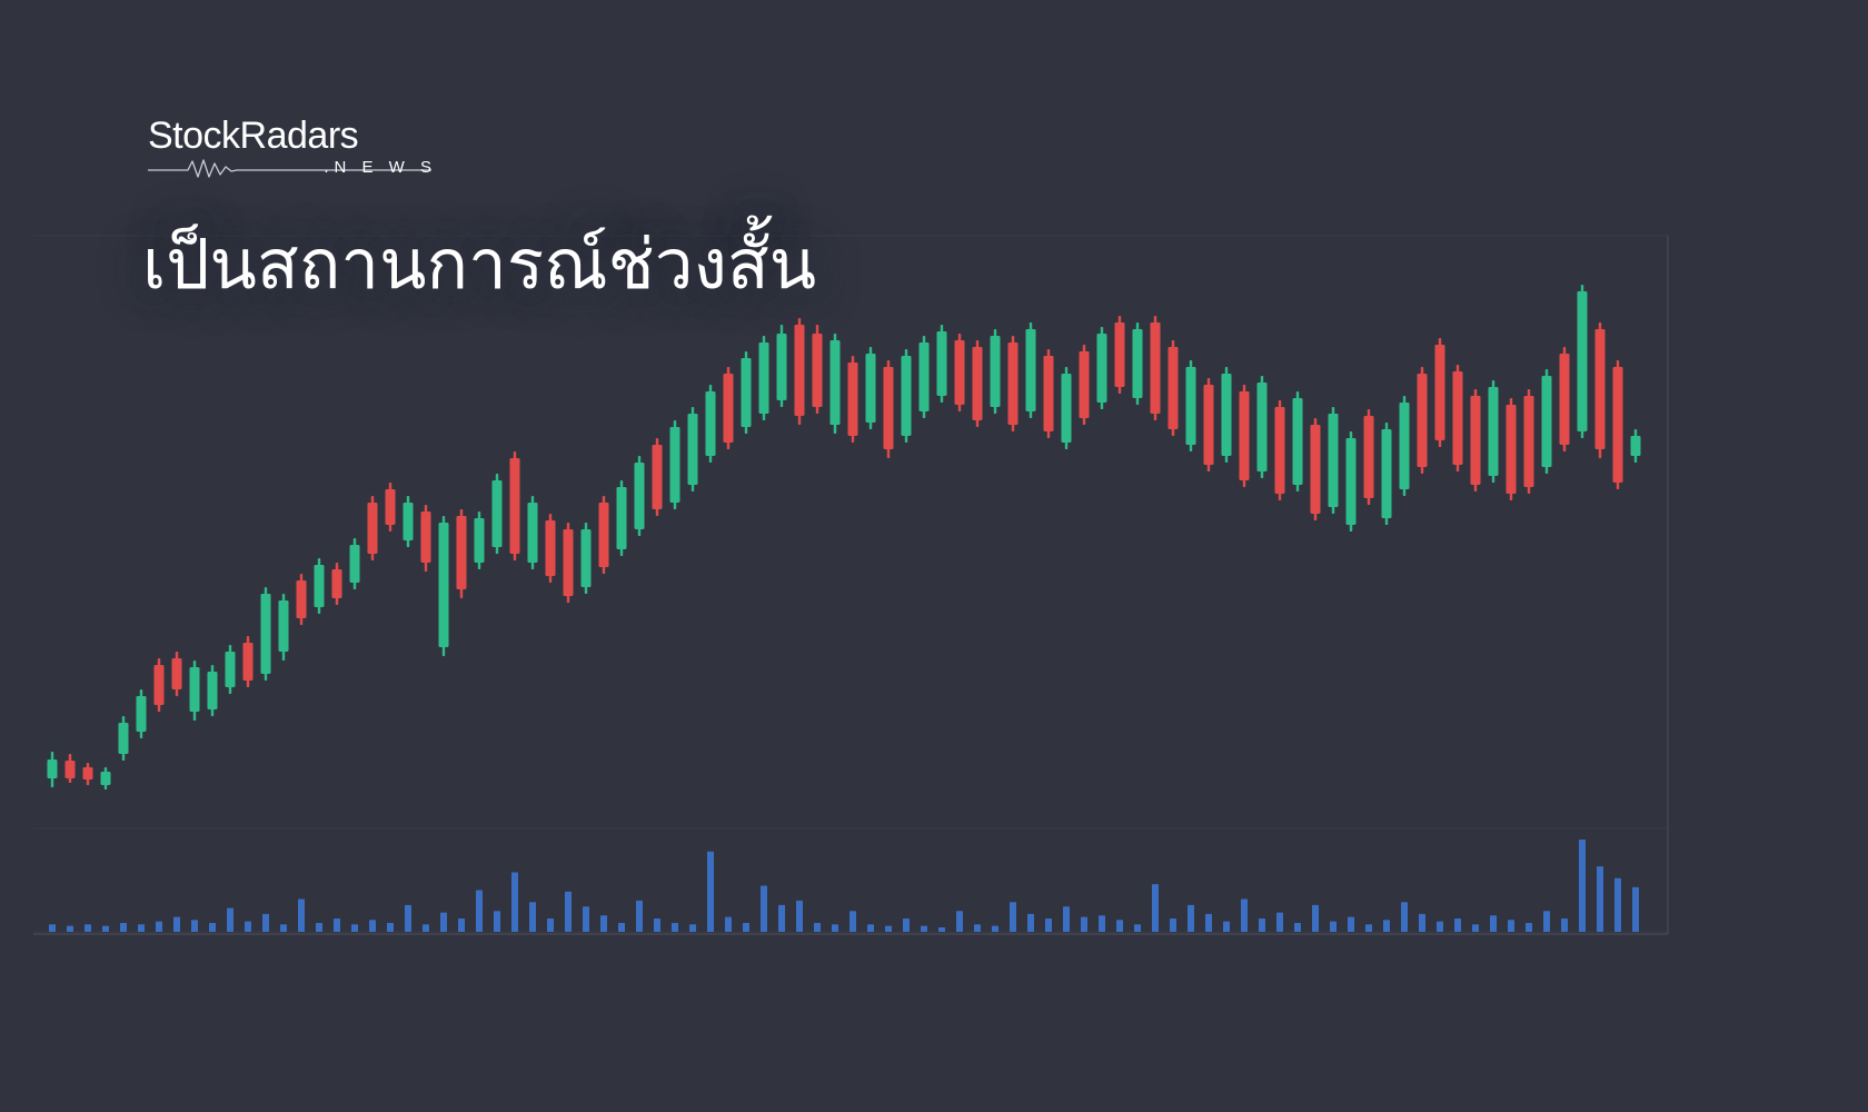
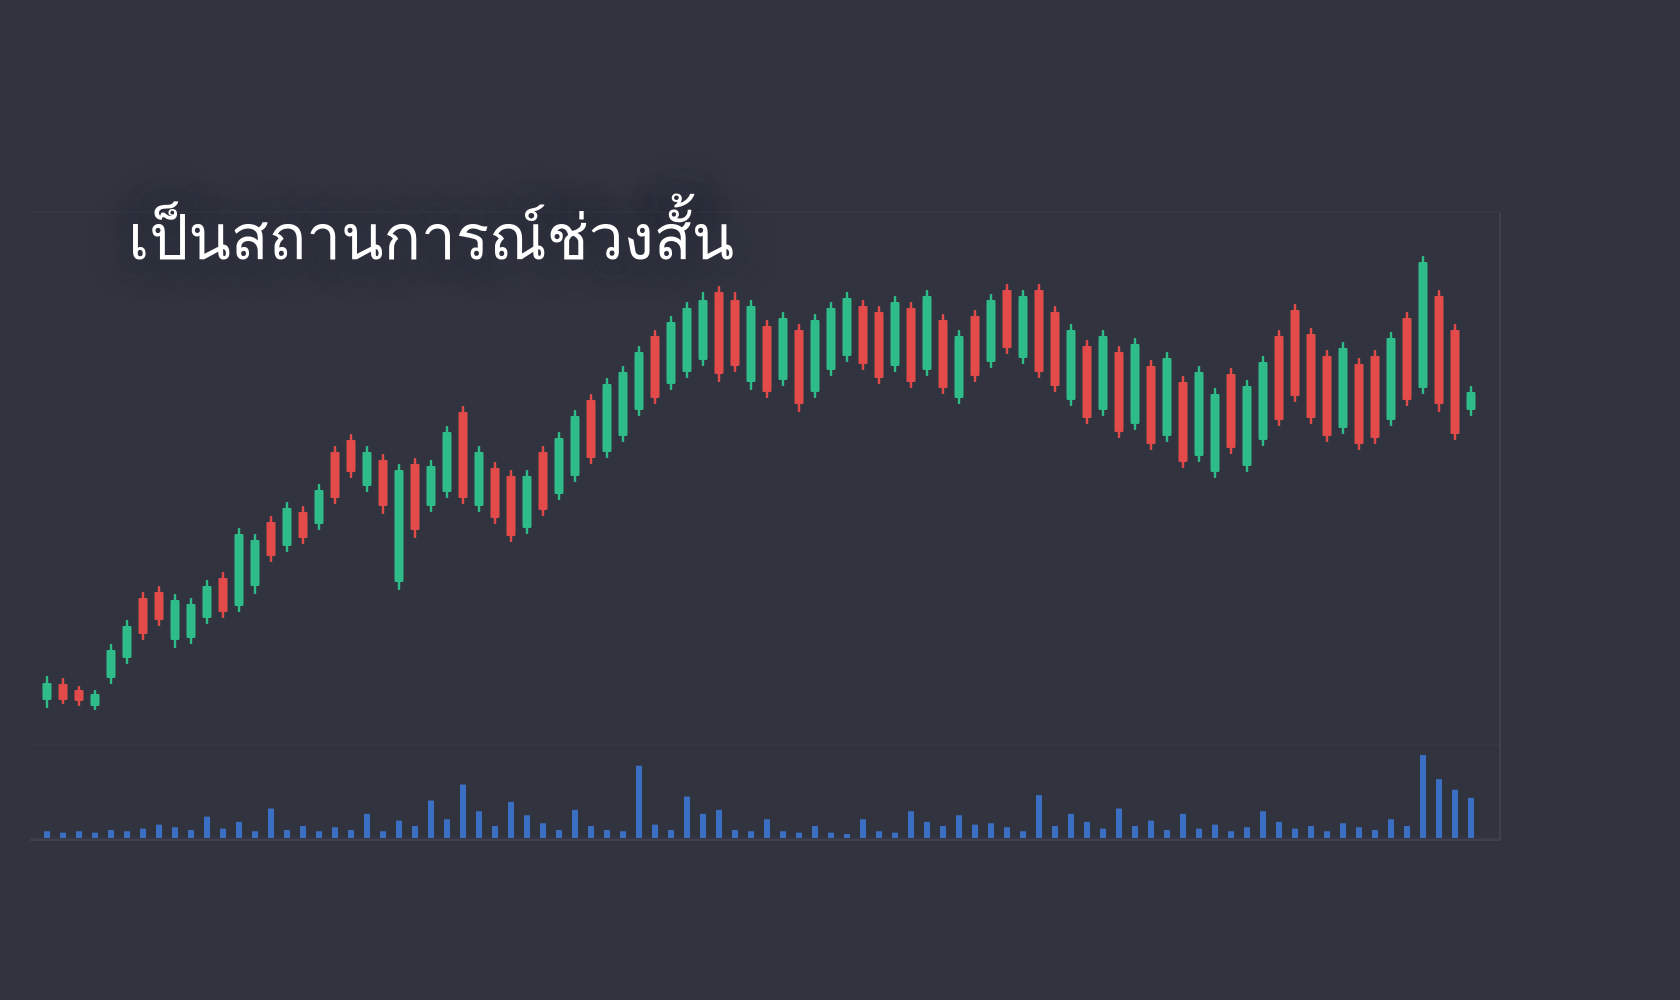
- StockRadars
- .N E W S
  เป็นสถานการณ์ช่วงสั้น
